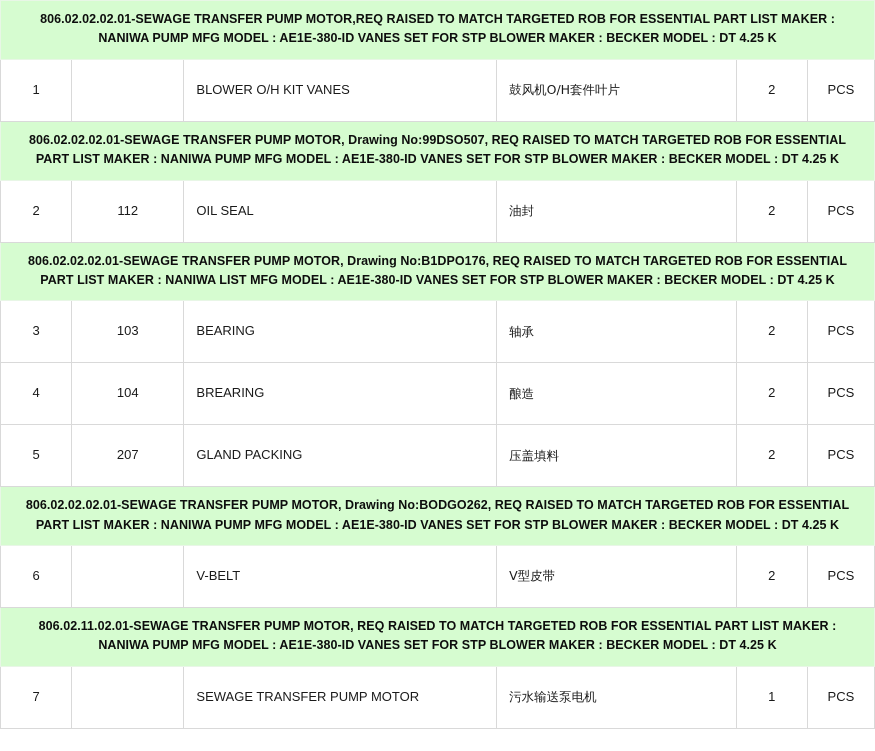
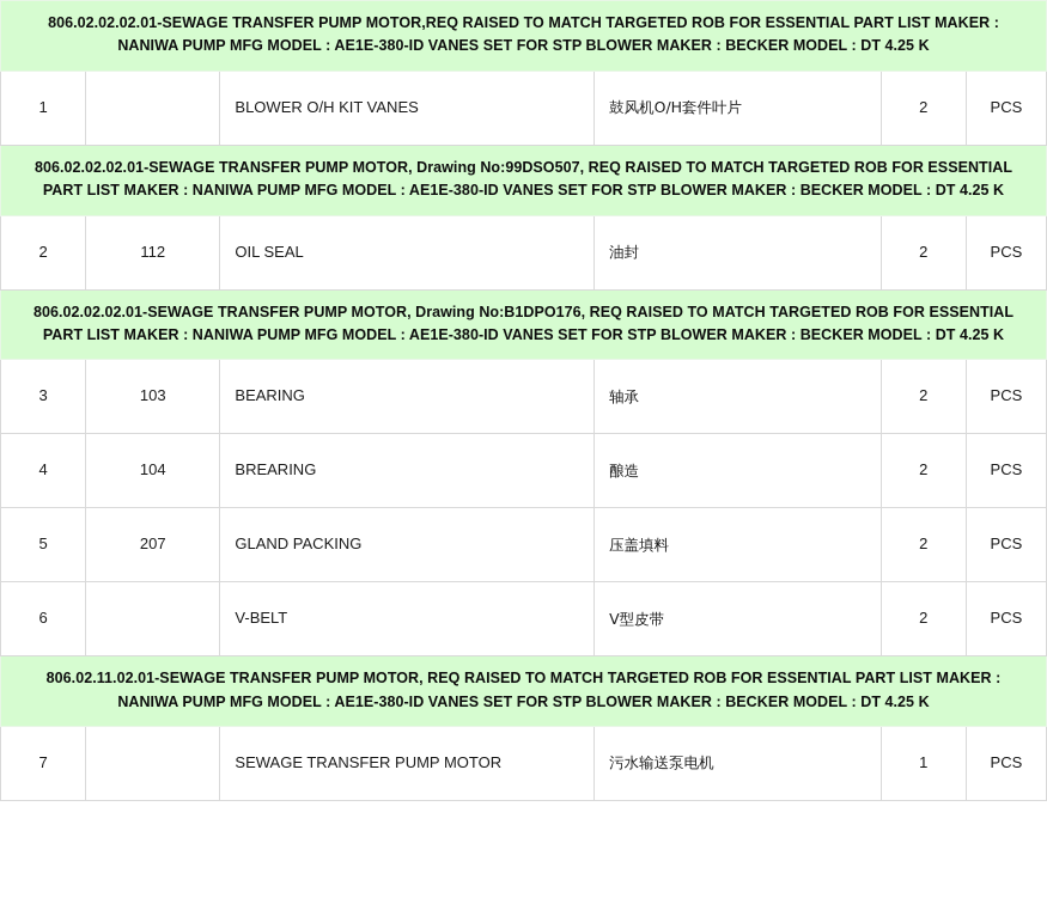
  806.02.02.02.01-SEWAGE TRANSFER PUMP MOTOR,REQ RAISED TO MATCH TARGETED ROB FOR ESSENTIAL PART LIST MAKER : NANIWA PUMP MFG MODEL : AE1E-380-ID VANES SET FOR STP BLOWER MAKER : BECKER MODEL : DT 4.25 K
  1		BLOWER O/H KIT VANES	鼓风机O/H套件叶片	2	PCS
  806.02.02.02.01-SEWAGE TRANSFER PUMP MOTOR, Drawing No:99DSO507, REQ RAISED TO MATCH TARGETED ROB FOR ESSENTIAL PART LIST MAKER : NANIWA PUMP MFG MODEL : AE1E-380-ID VANES SET FOR STP BLOWER MAKER : BECKER MODEL : DT 4.25 K
  2	112	OIL SEAL	油封	2	PCS
- 806.02.02.02.01-SEWAGE TRANSFER PUMP MOTOR, Drawing No:B1DPO176, REQ RAISED TO MATCH TARGETED ROB FOR ESSENTIAL PART LIST MAKER : NANIWA LIST MFG MODEL : AE1E-380-ID VANES SET FOR STP BLOWER MAKER : BECKER MODEL : DT 4.25 K
+ 806.02.02.02.01-SEWAGE TRANSFER PUMP MOTOR, Drawing No:B1DPO176, REQ RAISED TO MATCH TARGETED ROB FOR ESSENTIAL PART LIST MAKER : NANIWA PUMP MFG MODEL : AE1E-380-ID VANES SET FOR STP BLOWER MAKER : BECKER MODEL : DT 4.25 K
  3	103	BEARING	轴承	2	PCS
  4	104	BREARING	酿造	2	PCS
  5	207	GLAND PACKING	压盖填料	2	PCS
- 806.02.02.02.01-SEWAGE TRANSFER PUMP MOTOR, Drawing No:BODGO262, REQ RAISED TO MATCH TARGETED ROB FOR ESSENTIAL PART LIST MAKER : NANIWA PUMP MFG MODEL : AE1E-380-ID VANES SET FOR STP BLOWER MAKER : BECKER MODEL : DT 4.25 K
  6		V-BELT	V型皮带	2	PCS
  806.02.11.02.01-SEWAGE TRANSFER PUMP MOTOR, REQ RAISED TO MATCH TARGETED ROB FOR ESSENTIAL PART LIST MAKER : NANIWA PUMP MFG MODEL : AE1E-380-ID VANES SET FOR STP BLOWER MAKER : BECKER MODEL : DT 4.25 K
  7		SEWAGE TRANSFER PUMP MOTOR	污水输送泵电机	1	PCS
